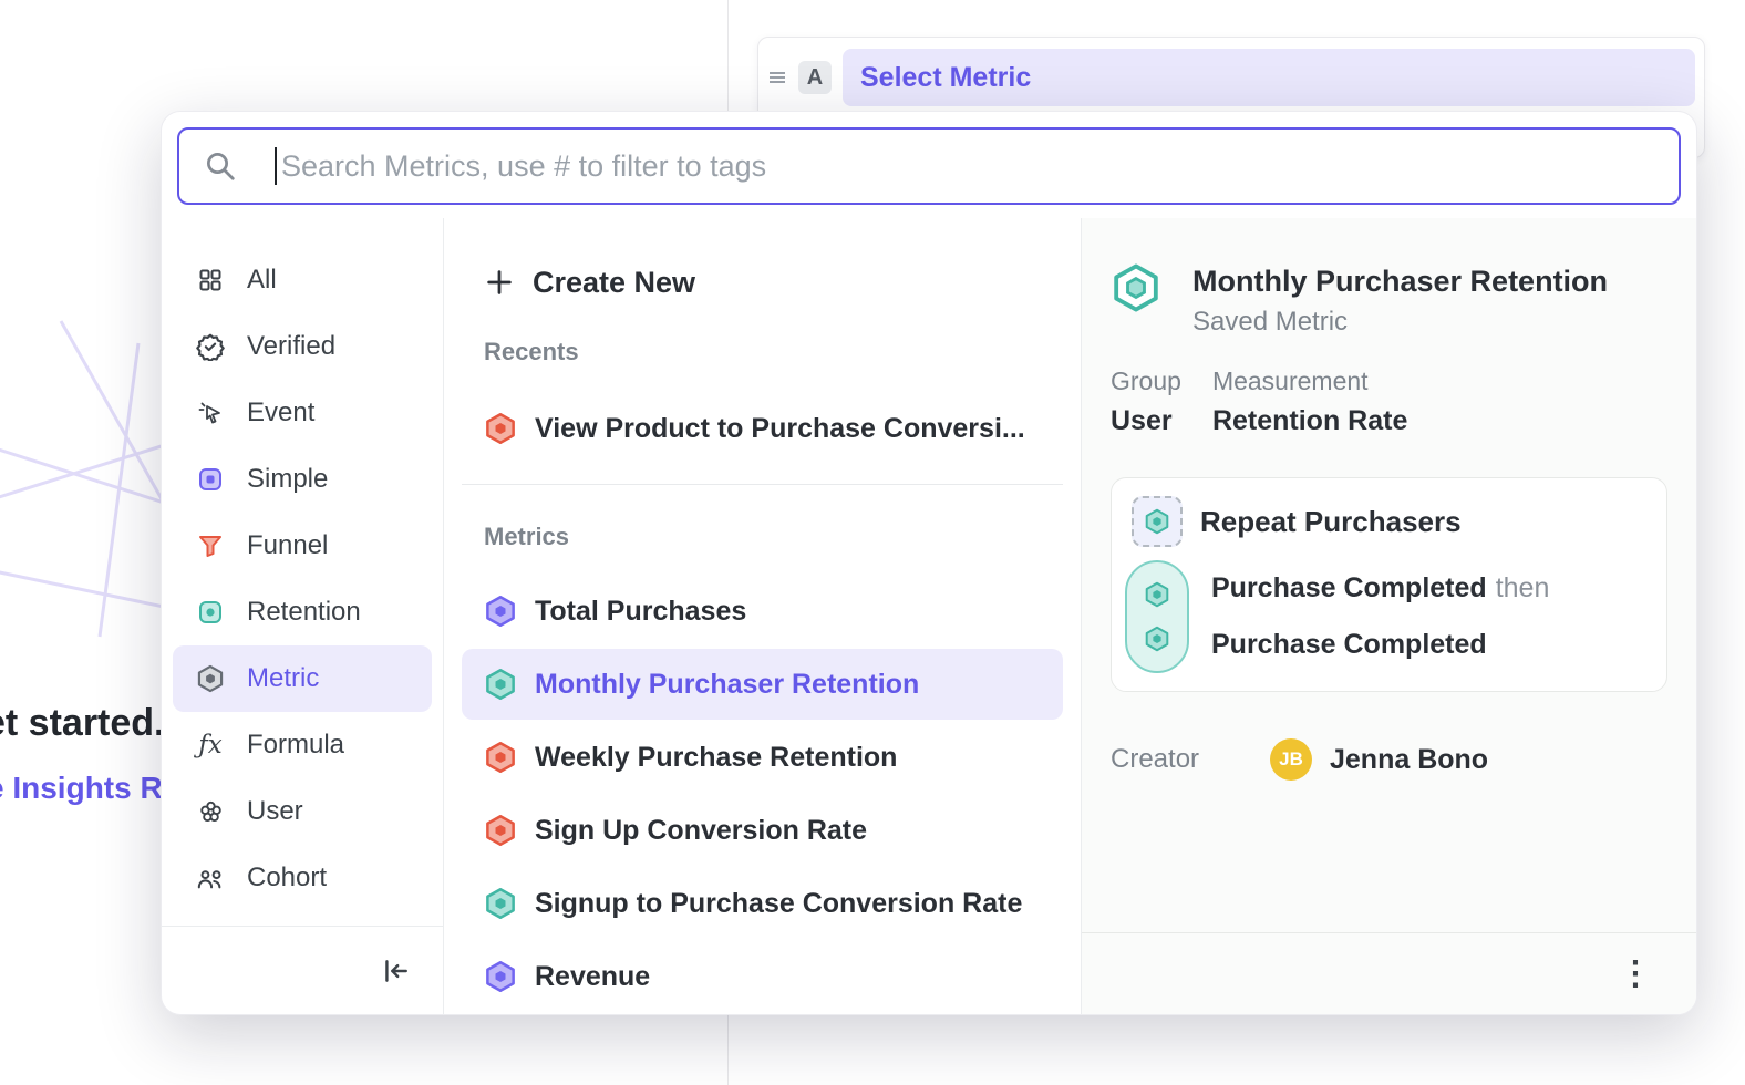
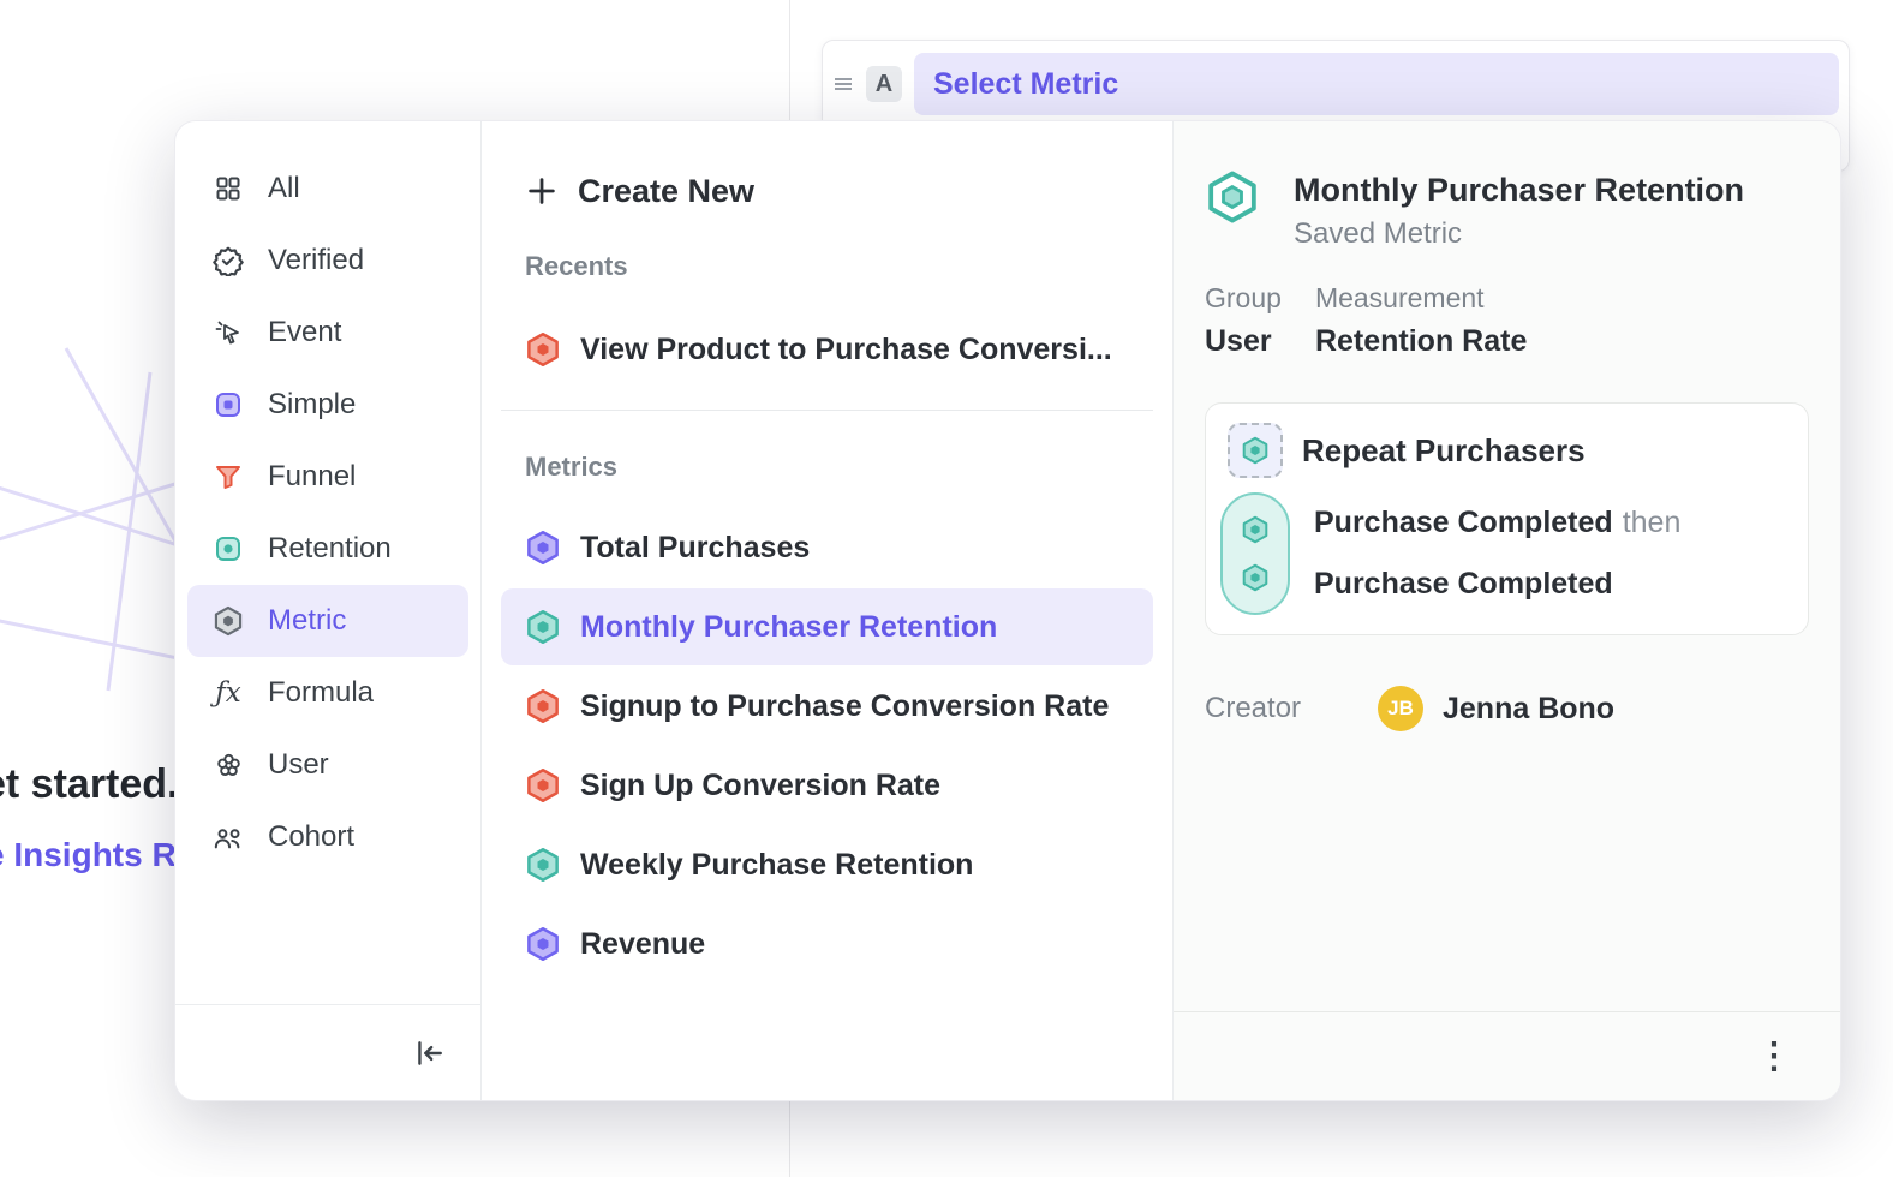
  t started.
  Insights R
  A
  Select Metric
- Search Metrics, use # to filter to tags
  All
  Verified
  Event
  Simple
  Funnel
  Retention
  Metric
  ƒx
  Formula
  User
  Cohort
  Create New
  Recents
  View Product to Purchase Conversi...
  Metrics
  Total Purchases
  Monthly Purchaser Retention
- Weekly Purchase Retention
+ Signup to Purchase Conversion Rate
  Sign Up Conversion Rate
- Signup to Purchase Conversion Rate
+ Weekly Purchase Retention
  Revenue
  Monthly Purchaser Retention
  Saved Metric
  Group
  User
  Measurement
  Retention Rate
  Repeat Purchasers
  Purchase Completed then
  Purchase Completed
  Creator
  JB
  Jenna Bono
  ⋮
